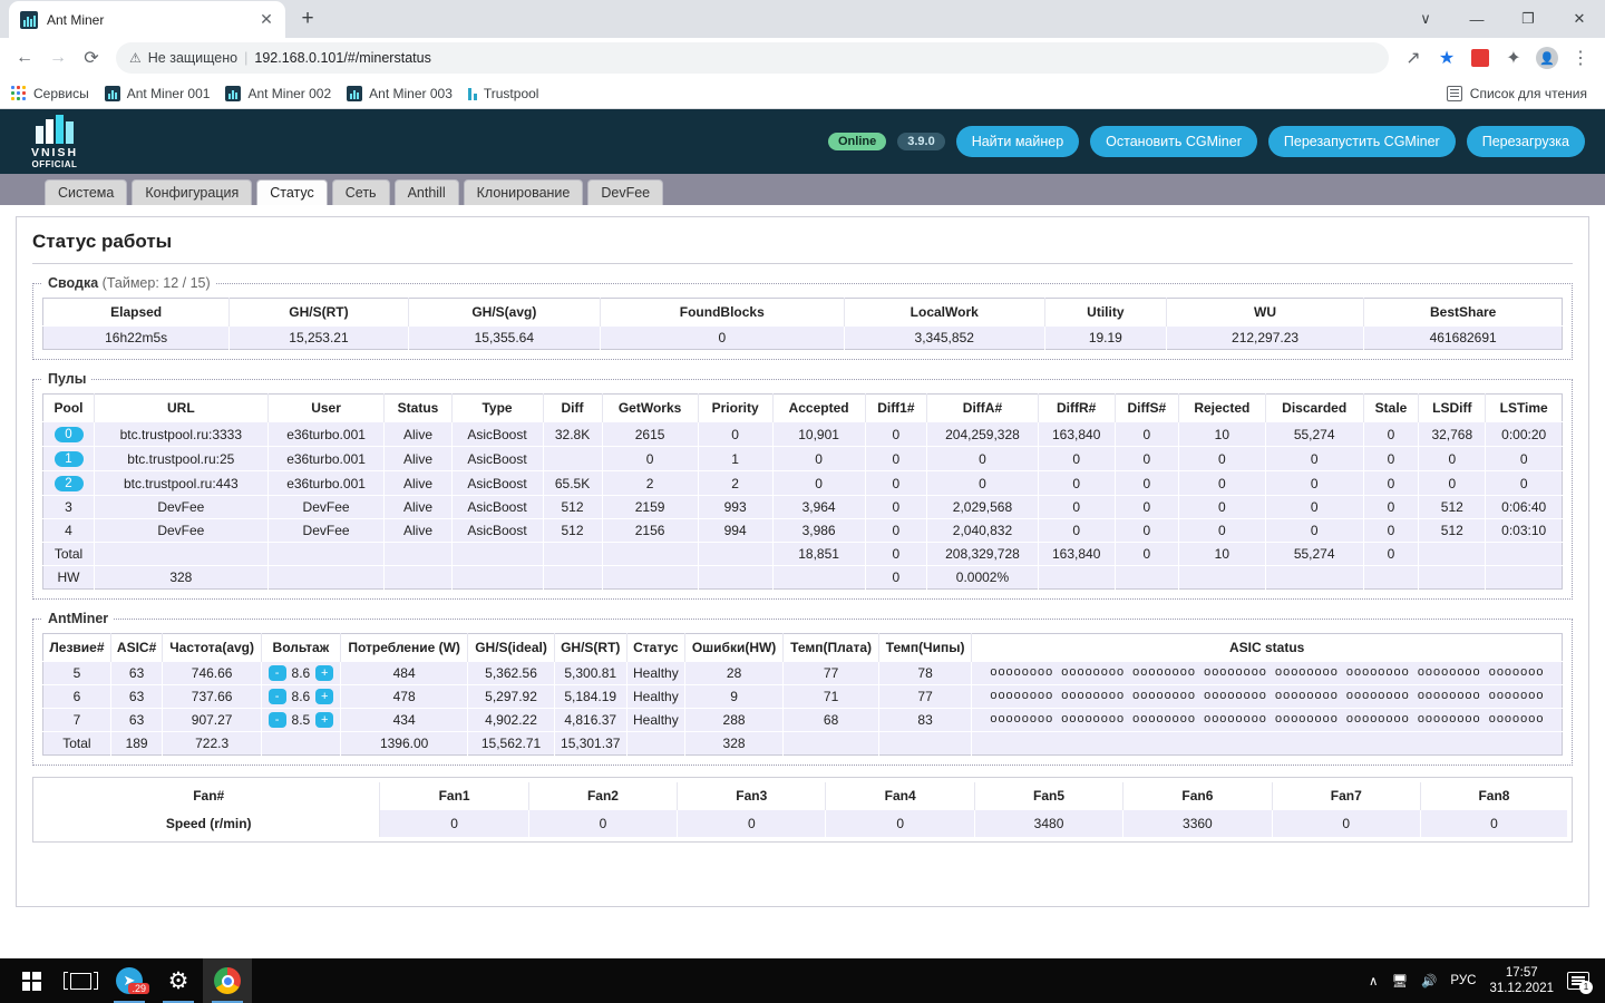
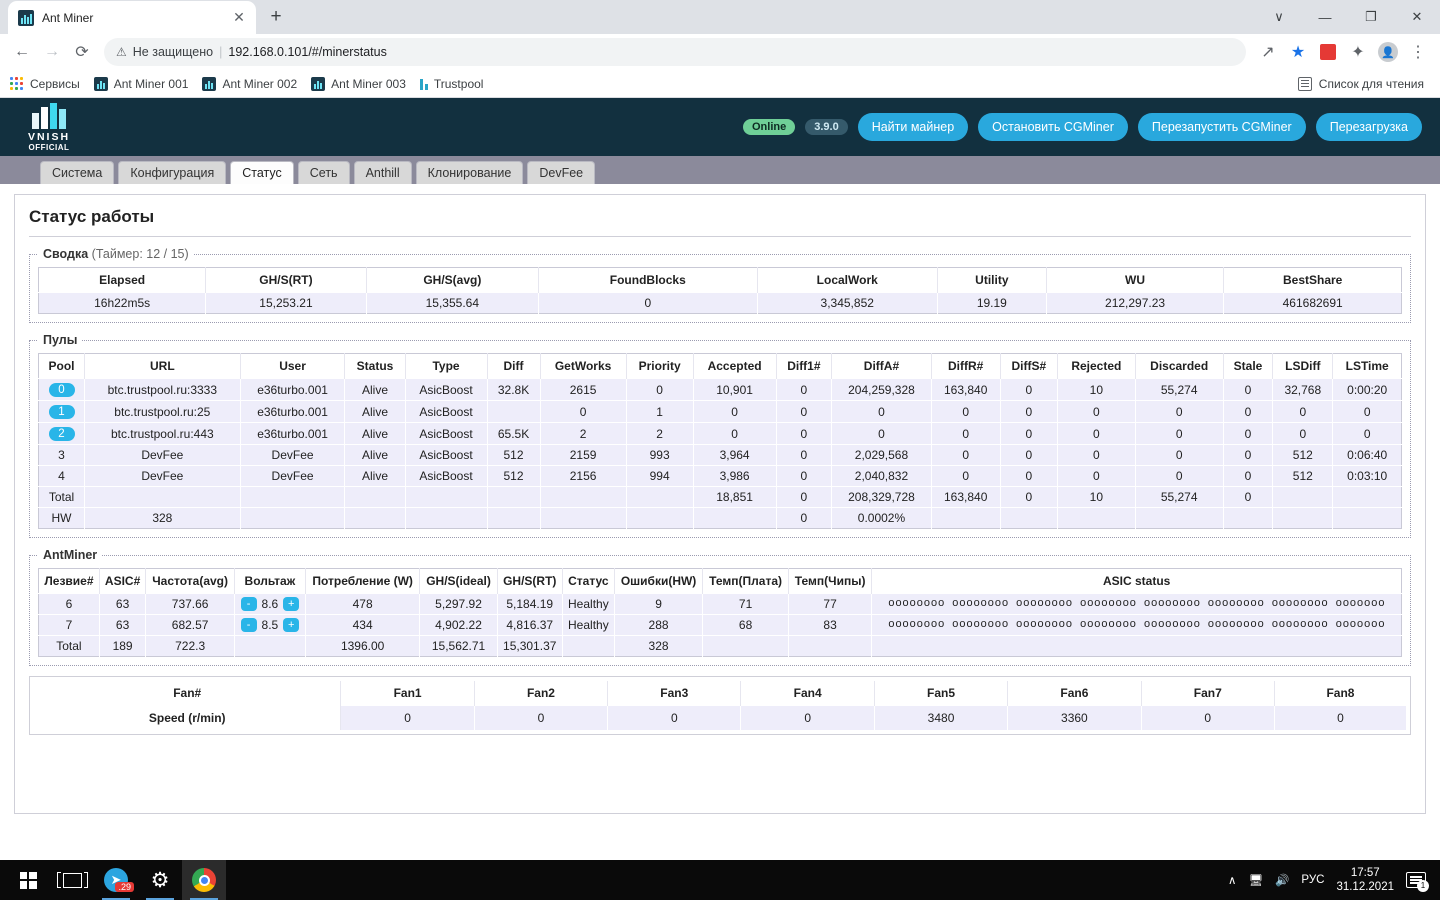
  Ant Miner
  ✕
  +
  ∨
  —
  ❐
  ✕
  ←
  →
  ⟳
  ⚠
  Не защищено
  |
  192.168.0.101/#/minerstatus
  ↗
  ★
  ✦
  👤
  ⋮
  Сервисы
  Ant Miner 001
  Ant Miner 002
  Ant Miner 003
  Trustpool
  Список для чтения
  VNISH
  OFFICIAL
  Online
  3.9.0
  Найти майнер
  Остановить CGMiner
  Перезапустить CGMiner
  Перезагрузка
  Система
  Конфигурация
  Статус
  Сеть
  Anthill
  Клонирование
  DevFee
  Статус работы
  Сводка (Таймер: 12 / 15)
  Elapsed	GH/S(RT)	GH/S(avg)	FoundBlocks	LocalWork	Utility	WU	BestShare
  16h22m5s	15,253.21	15,355.64	0	3,345,852	19.19	212,297.23	461682691
  Пулы
  Pool	URL	User	Status	Type	Diff	GetWorks	Priority	Accepted	Diff1#	DiffA#	DiffR#	DiffS#	Rejected	Discarded	Stale	LSDiff	LSTime
  0	btc.trustpool.ru:3333	e36turbo.001	Alive	AsicBoost	32.8K	2615	0	10,901	0	204,259,328	163,840	0	10	55,274	0	32,768	0:00:20
  1	btc.trustpool.ru:25	e36turbo.001	Alive	AsicBoost		0	1	0	0	0	0	0	0	0	0	0	0
  2	btc.trustpool.ru:443	e36turbo.001	Alive	AsicBoost	65.5K	2	2	0	0	0	0	0	0	0	0	0	0
  3	DevFee	DevFee	Alive	AsicBoost	512	2159	993	3,964	0	2,029,568	0	0	0	0	0	512	0:06:40
  4	DevFee	DevFee	Alive	AsicBoost	512	2156	994	3,986	0	2,040,832	0	0	0	0	0	512	0:03:10
  Total								18,851	0	208,329,728	163,840	0	10	55,274	0
  HW	328								0	0.0002%
  AntMiner
  Лезвие#	ASIC#	Частота(avg)	Вольтаж	Потребление (W)	GH/S(ideal)	GH/S(RT)	Статус	Ошибки(HW)	Темп(Плата)	Темп(Чипы)	ASIC status
- 5	63	746.66	- 8.6 +	484	5,362.56	5,300.81	Healthy	28	77	78	oooooooo oooooooo oooooooo oooooooo oooooooo oooooooo oooooooo ooooooo
  6	63	737.66	- 8.6 +	478	5,297.92	5,184.19	Healthy	9	71	77	oooooooo oooooooo oooooooo oooooooo oooooooo oooooooo oooooooo ooooooo
- 7	63	907.27	- 8.5 +	434	4,902.22	4,816.37	Healthy	288	68	83	oooooooo oooooooo oooooooo oooooooo oooooooo oooooooo oooooooo ooooooo
+ 7	63	682.57	- 8.5 +	434	4,902.22	4,816.37	Healthy	288	68	83	oooooooo oooooooo oooooooo oooooooo oooooooo oooooooo oooooooo ooooooo
  Total	189	722.3		1396.00	15,562.71	15,301.37		328
  Fan#	Fan1	Fan2	Fan3	Fan4	Fan5	Fan6	Fan7	Fan8
  Speed (r/min)	0	0	0	0	3480	3360	0	0
  ➤
  .29
  ⚙
  ∧
  🖥
  🔊
  РУС
  17:57
  31.12.2021
  1
